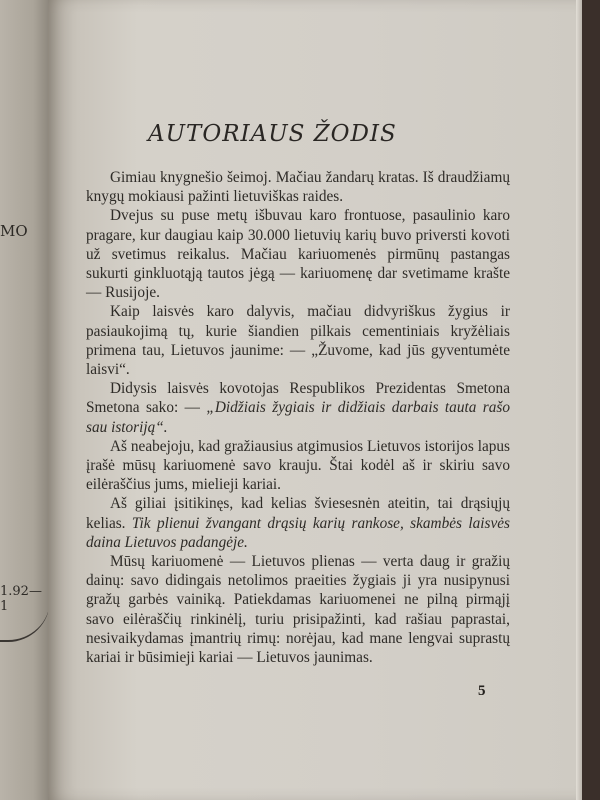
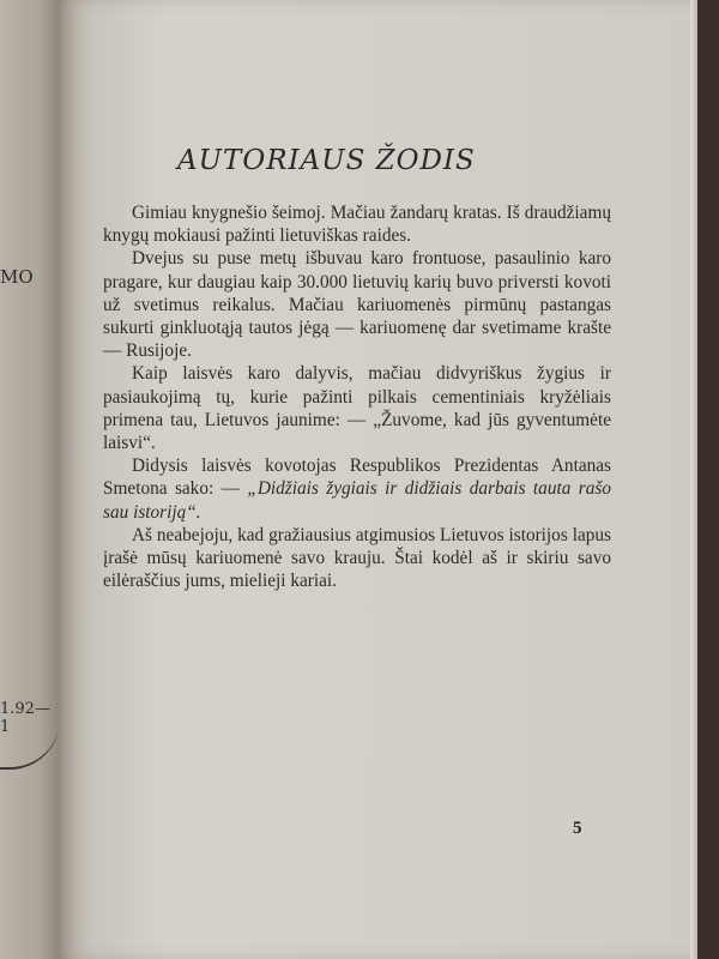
  MO
  1.92—1
  AUTORIAUS ŽODIS
  Gimiau knygnešio šeimoj. Mačiau žandarų kratas. Iš draudžiamų knygų mokiausi pažinti lietuviškas raides.
  Dvejus su puse metų išbuvau karo frontuose, pasaulinio karo pragare, kur daugiau kaip 30.000 lietuvių karių buvo priversti kovoti už svetimus reikalus. Mačiau kariuomenės pirmūnų pastangas sukurti ginkluotąją tautos jėgą — kariuomenę dar svetimame krašte — Rusijoje.
- Kaip laisvės karo dalyvis, mačiau didvyriškus žygius ir pasiaukojimą tų, kurie šiandien pilkais cementiniais kryžėliais primena tau, Lietuvos jaunime: — „Žuvome, kad jūs gyventumėte laisvi“.
+ Kaip laisvės karo dalyvis, mačiau didvyriškus žygius ir pasiaukojimą tų, kurie pažinti pilkais cementiniais kryžėliais primena tau, Lietuvos jaunime: — „Žuvome, kad jūs gyventumėte laisvi“.
- Didysis laisvės kovotojas Respublikos Prezidentas Smetona Smetona sako: — „Didžiais žygiais ir didžiais darbais tauta rašo sau istoriją“.
+ Didysis laisvės kovotojas Respublikos Prezidentas Antanas Smetona sako: — „Didžiais žygiais ir didžiais darbais tauta rašo sau istoriją“.
  Aš neabejoju, kad gražiausius atgimusios Lietuvos istorijos lapus įrašė mūsų kariuomenė savo krauju. Štai kodėl aš ir skiriu savo eilėraščius jums, mielieji kariai.
- Aš giliai įsitikinęs, kad kelias šviesesnėn ateitin, tai drąsiųjų kelias. Tik plienui žvangant drąsių karių rankose, skambės laisvės daina Lietuvos padangėje.
- Mūsų kariuomenė — Lietuvos plienas — verta daug ir gražių dainų: savo didingais netolimos praeities žygiais ji yra nusipynusi gražų garbės vainiką. Patiekdamas kariuomenei ne pilną pirmąjį savo eilėraščių rinkinėlį, turiu prisipažinti, kad rašiau paprastai, nesivaikydamas įmantrių rimų: norėjau, kad mane lengvai suprastų kariai ir būsimieji kariai — Lietuvos jaunimas.
  5
